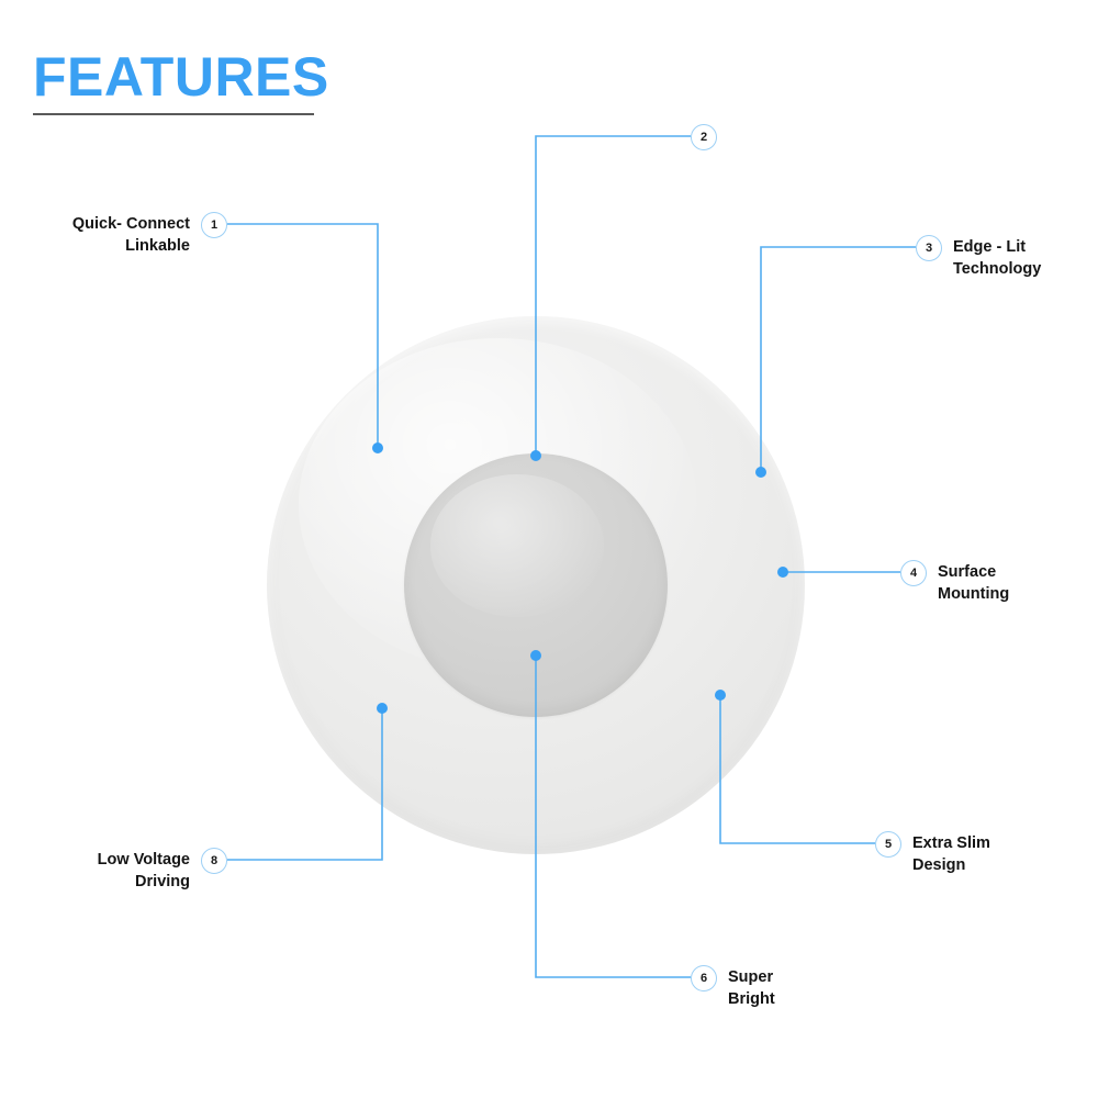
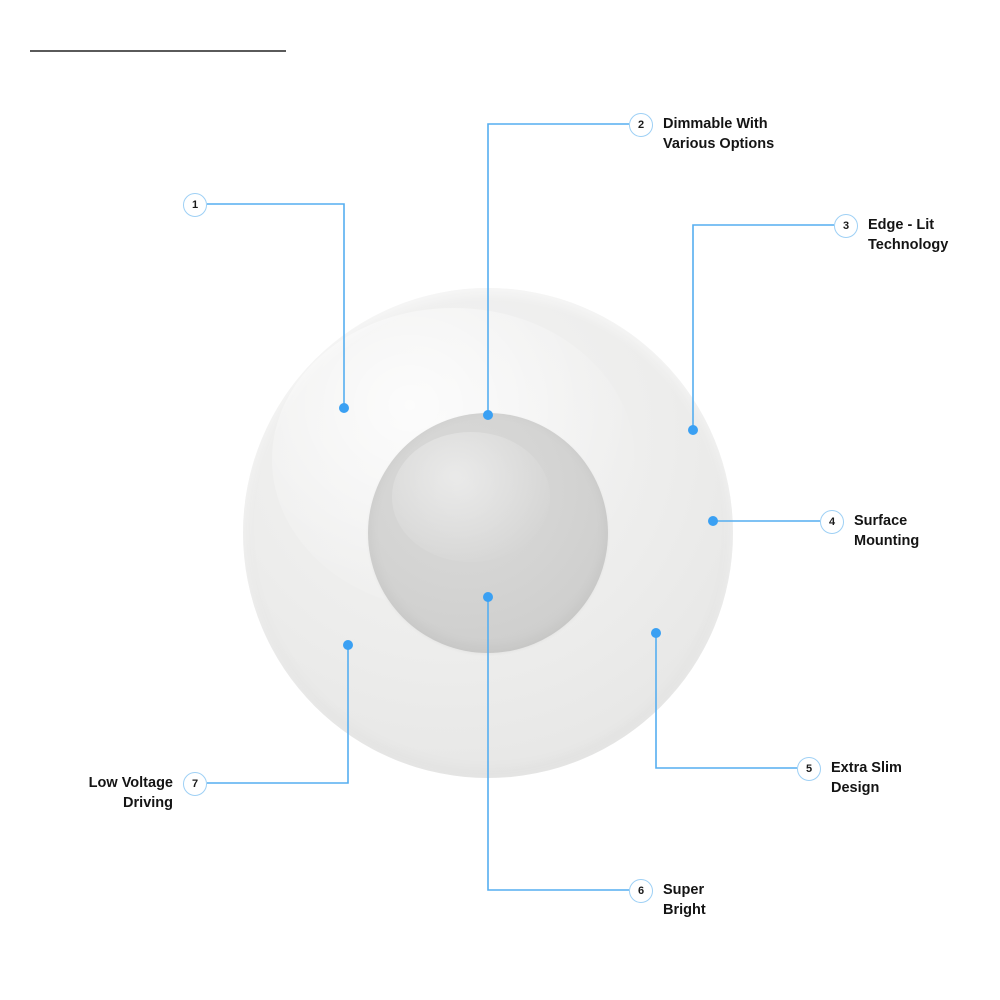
- FEATURES
- Quick- Connect
- Linkable
  1
  2
+ Dimmable With
+ Various Options
  3
  Edge - Lit
  Technology
  4
  Surface
  Mounting
  5
  Extra Slim
  Design
  6
  Super
  Bright
  Low Voltage
  Driving
- 8
+ 7
